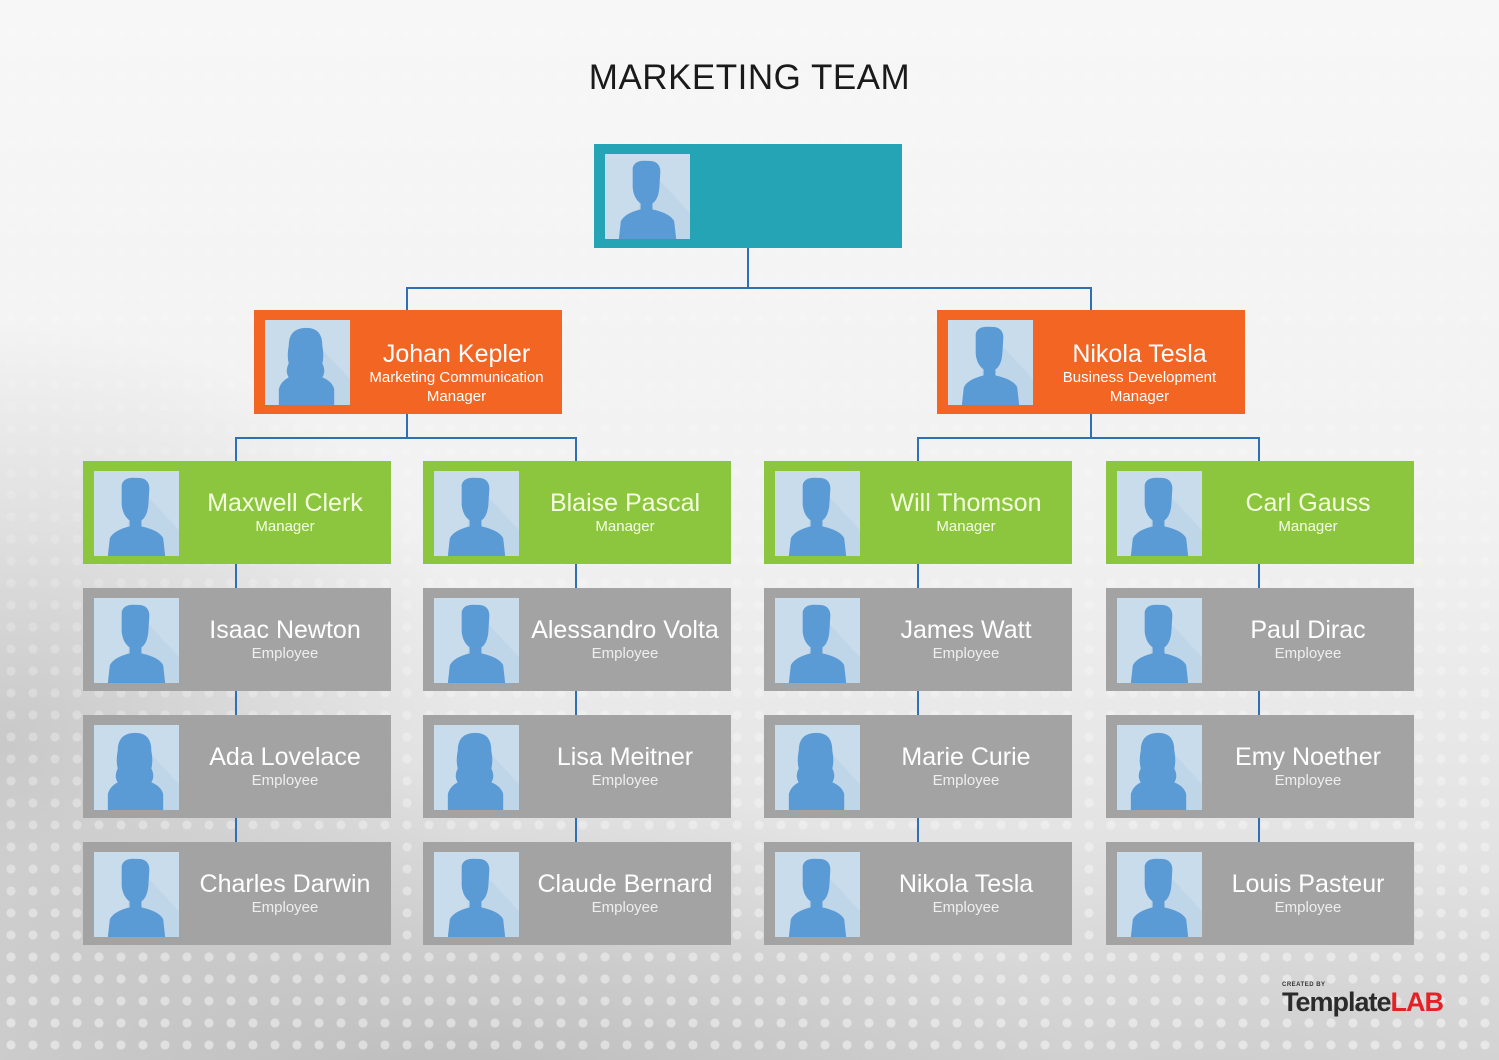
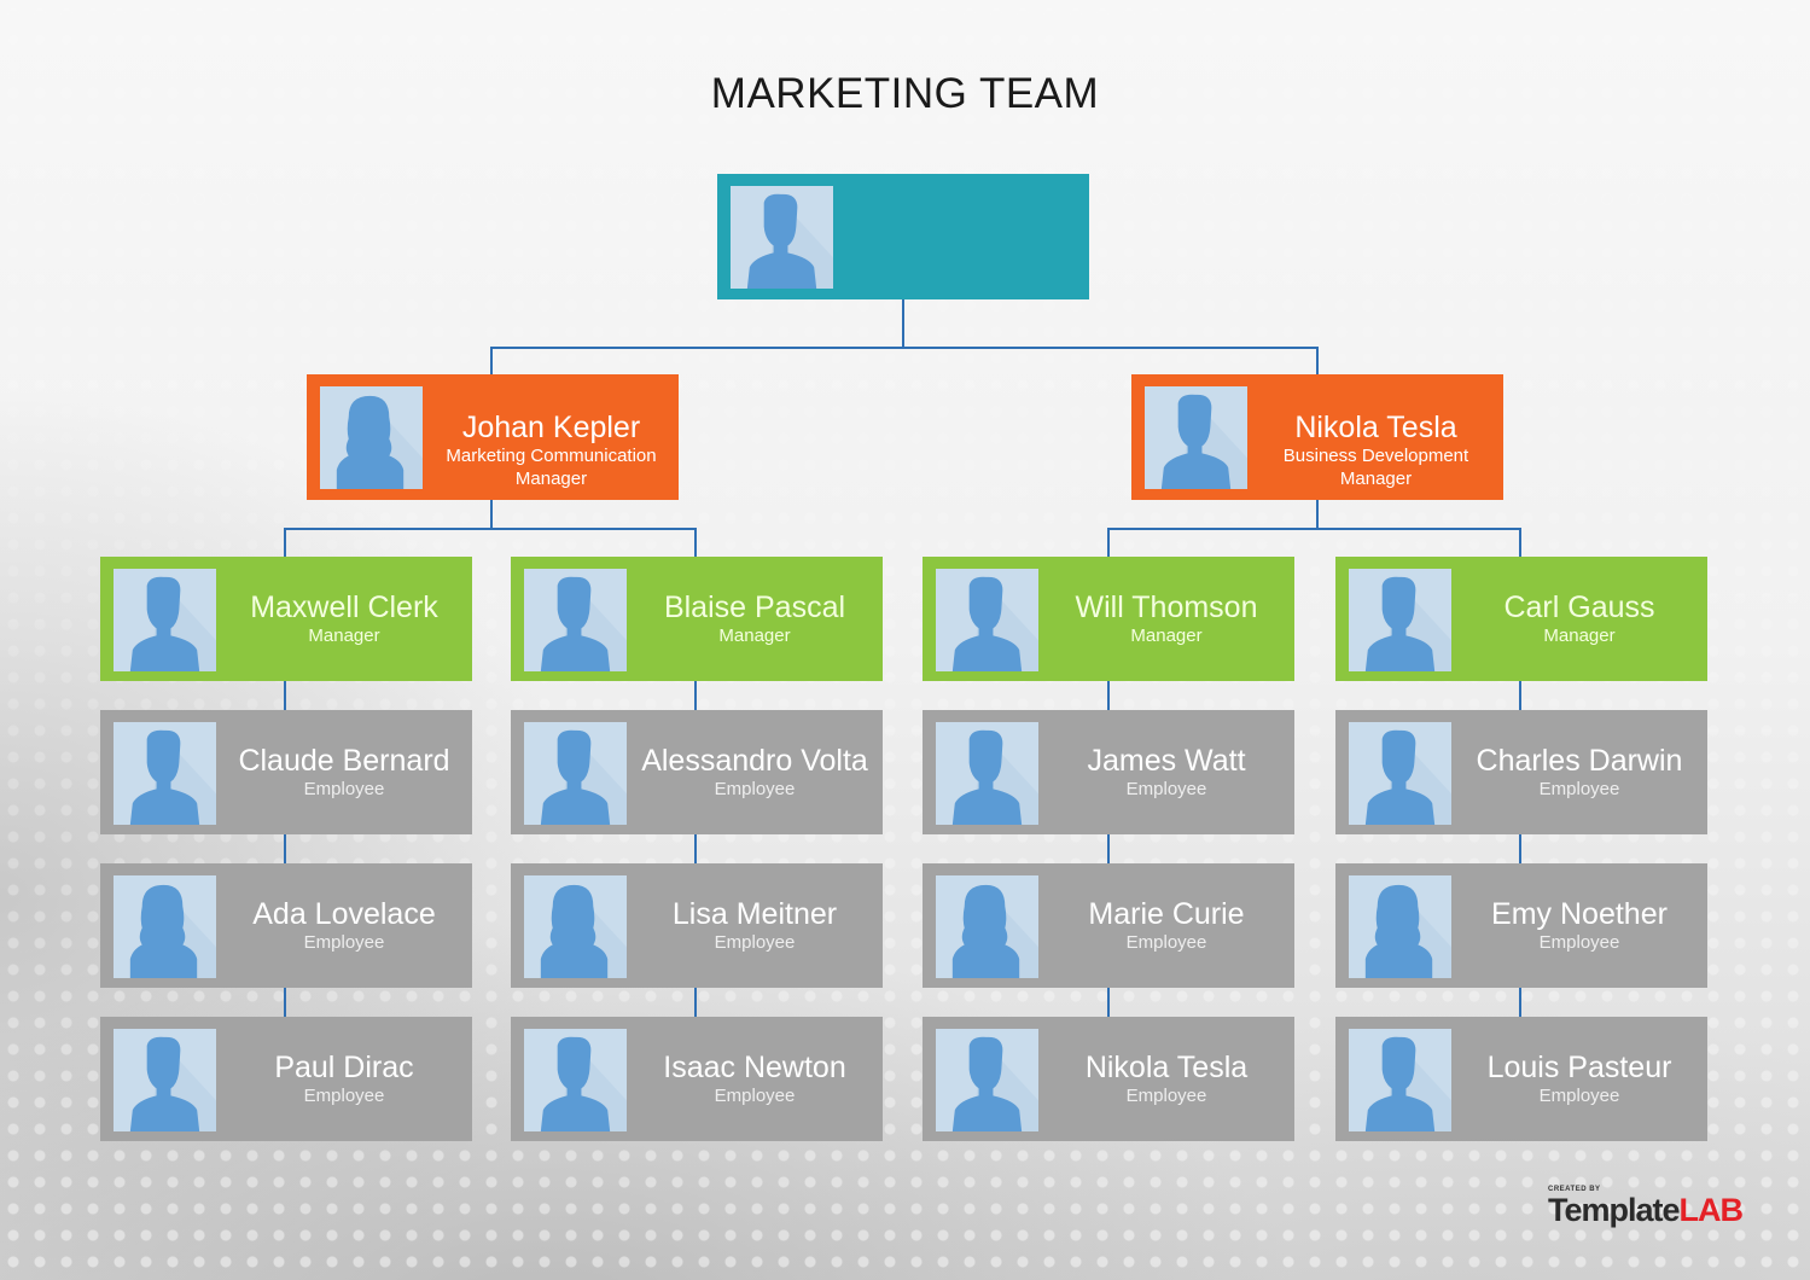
  MARKETING TEAM
  Johan Kepler
  Marketing Communication
  Manager
  Nikola Tesla
  Business Development
  Manager
  Maxwell Clerk
  Manager
- Isaac Newton
+ Claude Bernard
  Employee
  Ada Lovelace
  Employee
- Charles Darwin
+ Paul Dirac
  Employee
  Blaise Pascal
  Manager
  Alessandro Volta
  Employee
  Lisa Meitner
  Employee
- Claude Bernard
+ Isaac Newton
  Employee
  Will Thomson
  Manager
  James Watt
  Employee
  Marie Curie
  Employee
  Nikola Tesla
  Employee
  Carl Gauss
  Manager
- Paul Dirac
+ Charles Darwin
  Employee
  Emy Noether
  Employee
  Louis Pasteur
  Employee
  TemplateLAB
